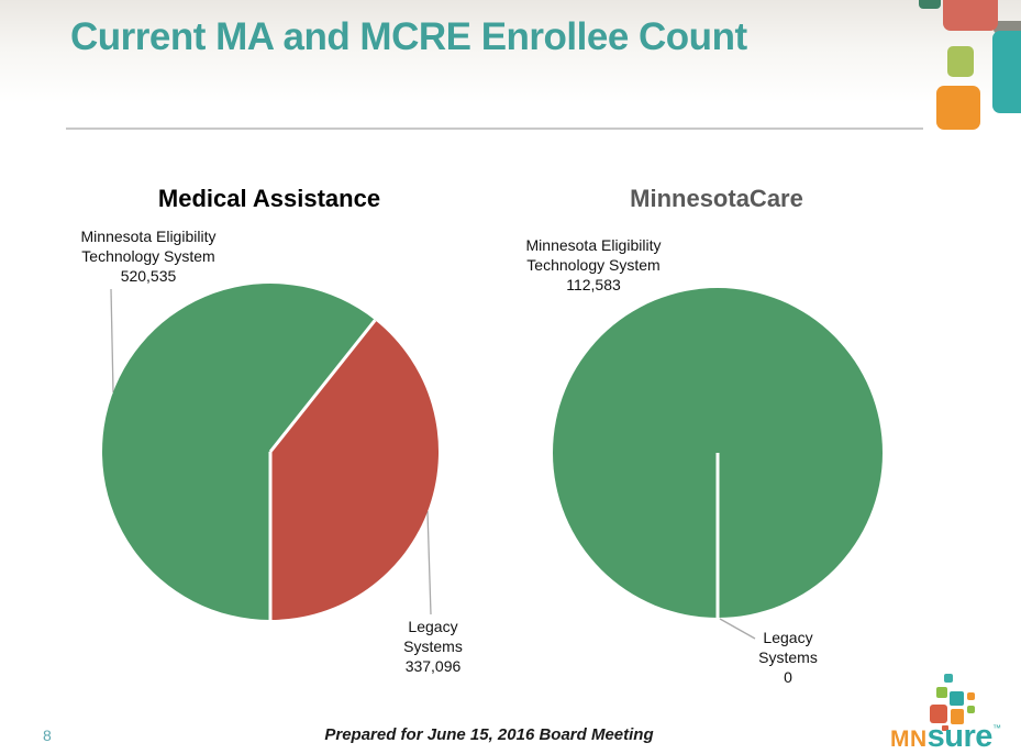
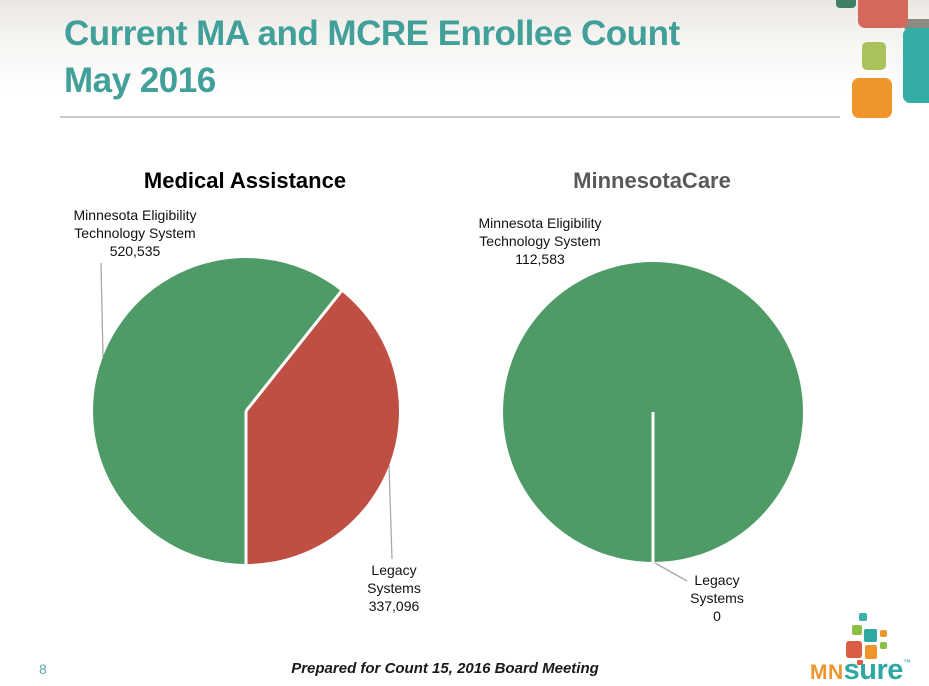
  Current MA and MCRE Enrollee Count
+ May 2016
  Medical Assistance
  Minnesota Eligibility Technology System
  520,535
  Legacy Systems
  337,096
  MinnesotaCare
  Minnesota Eligibility Technology System
  112,583
  Legacy Systems
  0
  8
- Prepared for June 15, 2016 Board Meeting
+ Prepared for Count 15, 2016 Board Meeting
  MNsure™
